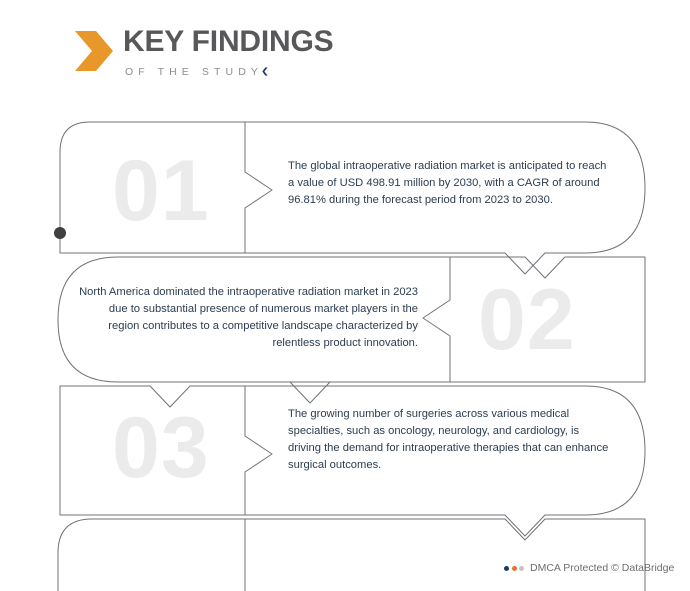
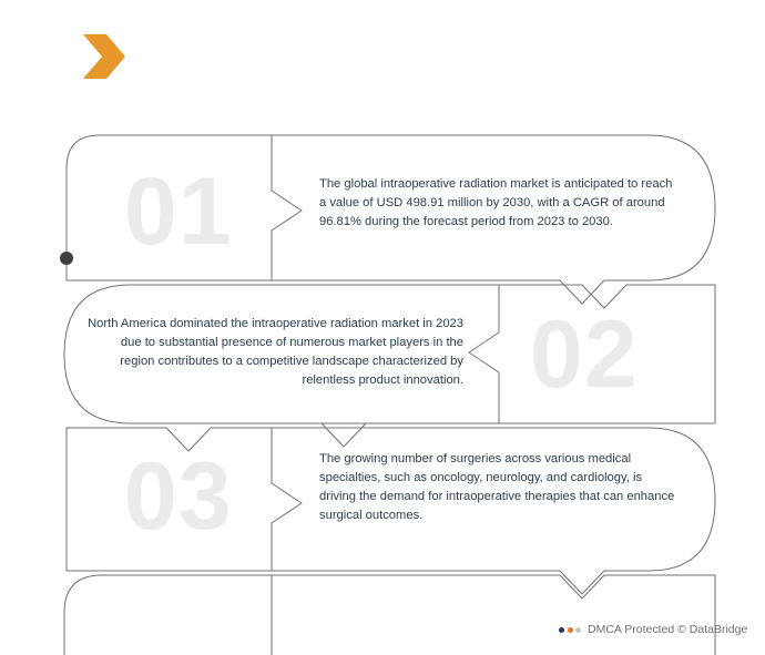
- KEY FINDINGS
- OF THE STUDY
  The global intraoperative radiation market is anticipated to reach a value of USD 498.91 million by 2030, with a CAGR of around 96.81% during the forecast period from 2023 to 2030.
  02
  North America dominated the intraoperative radiation market in 2023 due to substantial presence of numerous market players in the region contributes to a competitive landscape characterized by relentless product innovation.
  03
  The growing number of surgeries across various medical specialties, such as oncology, neurology, and cardiology, is driving the demand for intraoperative therapies that can enhance surgical outcomes.
  DMCA Protected © DataBridge
